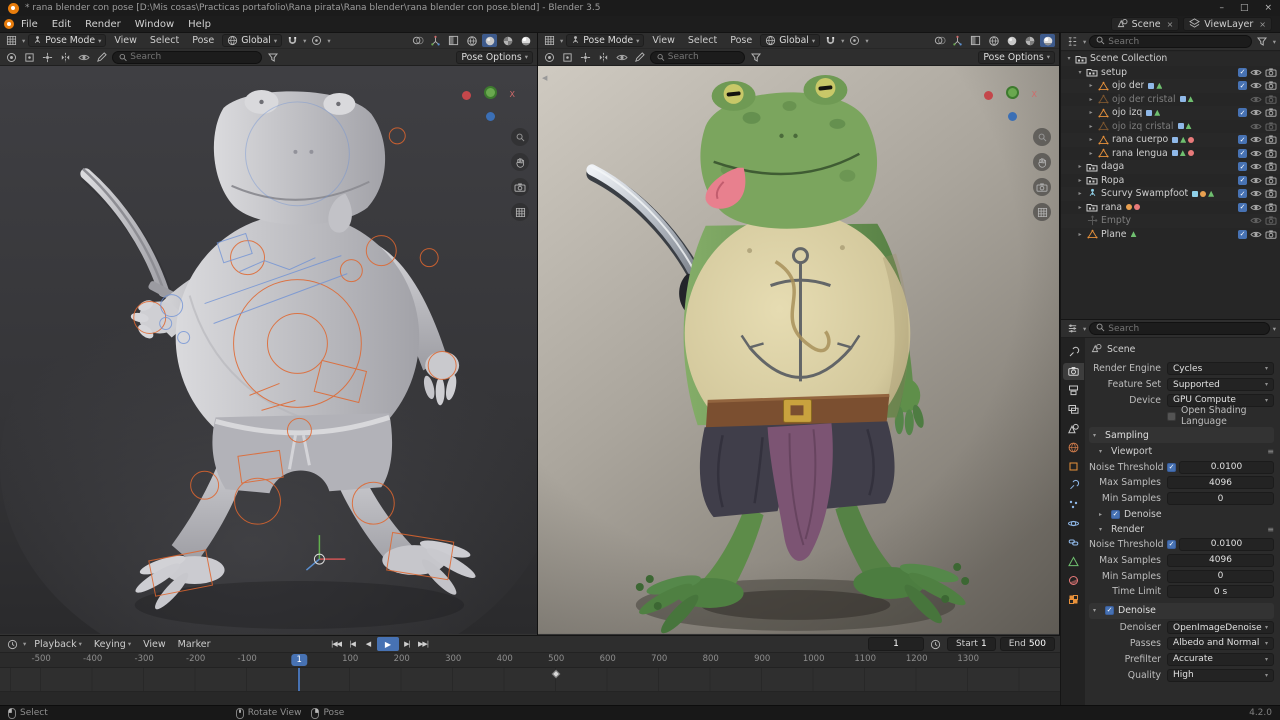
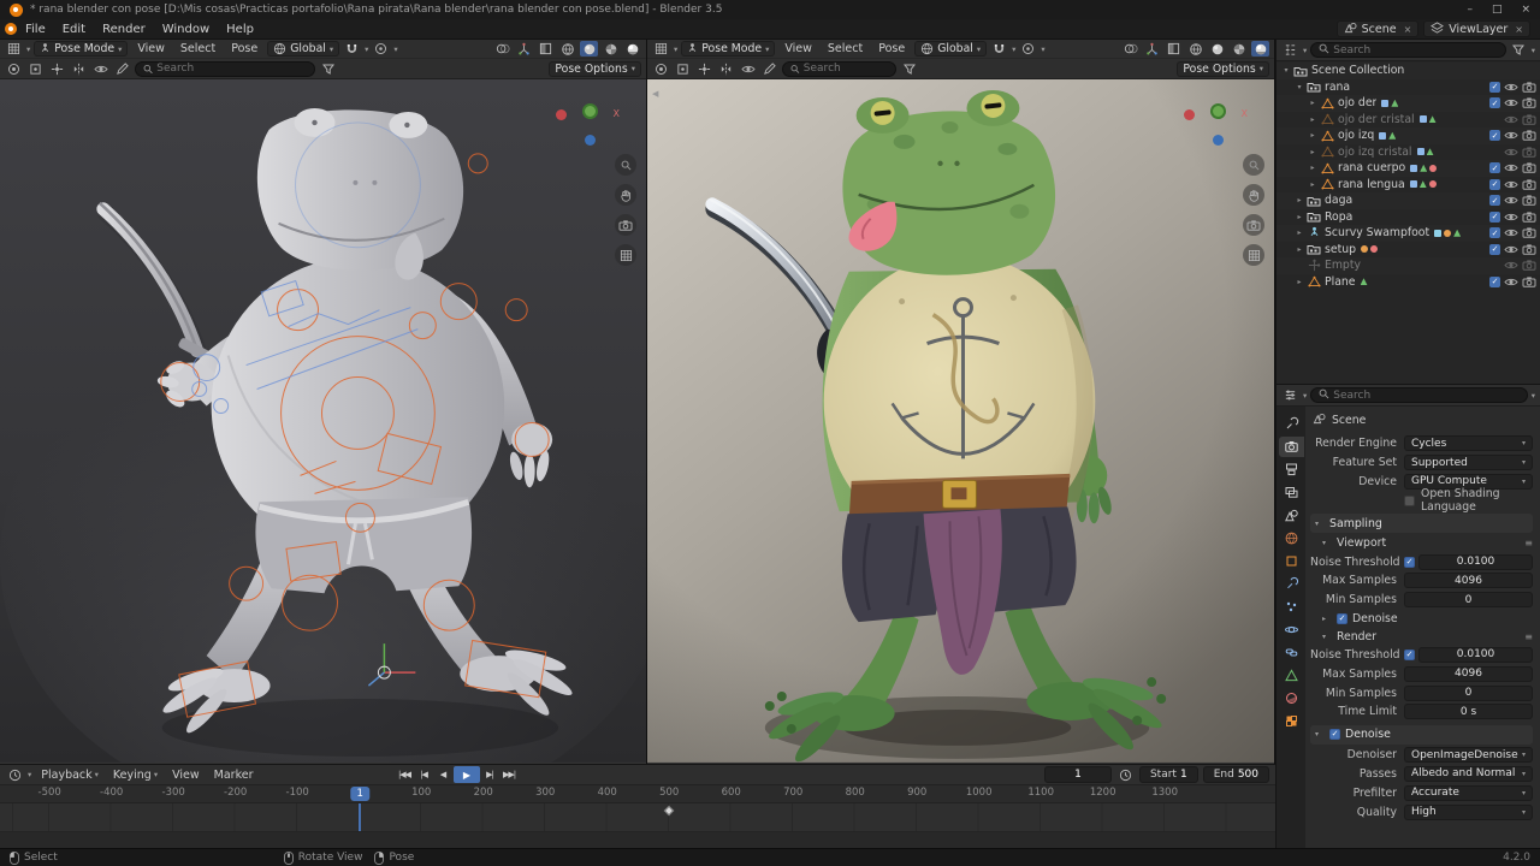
  * rana blender con pose [D:\Mis cosas\Practicas portafolio\Rana pirata\Rana blender\rana blender con pose.blend] - Blender 3.5
  –
  □
  ×
  File
  Edit
  Render
  Window
  Help
  Scene
  ×
  ViewLayer
  ×
  ▾
  Pose Mode
  ▾
  View
  Select
  Pose
  Global
  ▾
  ▾
  ▾
  Search
  Pose Options
  ▾
  X
  ▾
  Pose Mode
  ▾
  View
  Select
  Pose
  Global
  ▾
  ▾
  ▾
  Search
  Pose Options
  ▾
  ◀
  X
  ▾
  Playback
  ▾
  Keying
  ▾
  View
  Marker
  |◀◀
  |◀
  ◀
  ▶
  ▶|
  ▶▶|
  1
  Start
  1
  End
  500
  -500
  -400
  -300
  -200
  -100
  100
  200
  300
  400
  500
  600
  700
  800
  900
  1000
  1100
  1200
  1300
  1
  ▾
  Search
  ▾
  Scene Collection
- setup
+ rana
  ✓
  ojo der
  ✓
  ojo der cristal
  ojo izq
  ✓
  ojo izq cristal
  rana cuerpo
  ✓
  rana lengua
  ✓
  daga
  ✓
  Ropa
  ✓
  Scurvy Swampfoot
  ✓
- rana
+ setup
  ✓
  Empty
  Plane
  ✓
  ▾
  Search
  ▾
  Scene
  Render Engine
  Cycles
  Feature Set
  Supported
  Device
  GPU Compute
  Open Shading Language
  Sampling
  Viewport
  ≡
  Noise Threshold
  ✓
  0.0100
  Max Samples
  4096
  Min Samples
  0
  ✓
  Denoise
  Render
  ≡
  Noise Threshold
  ✓
  0.0100
  Max Samples
  4096
  Min Samples
  0
  Time Limit
  0 s
  ✓
  Denoise
  Denoiser
  OpenImageDenoise
  Passes
  Albedo and Normal
  Prefilter
  Accurate
  Quality
  High
  Select
  Rotate View
  Pose
  4.2.0
